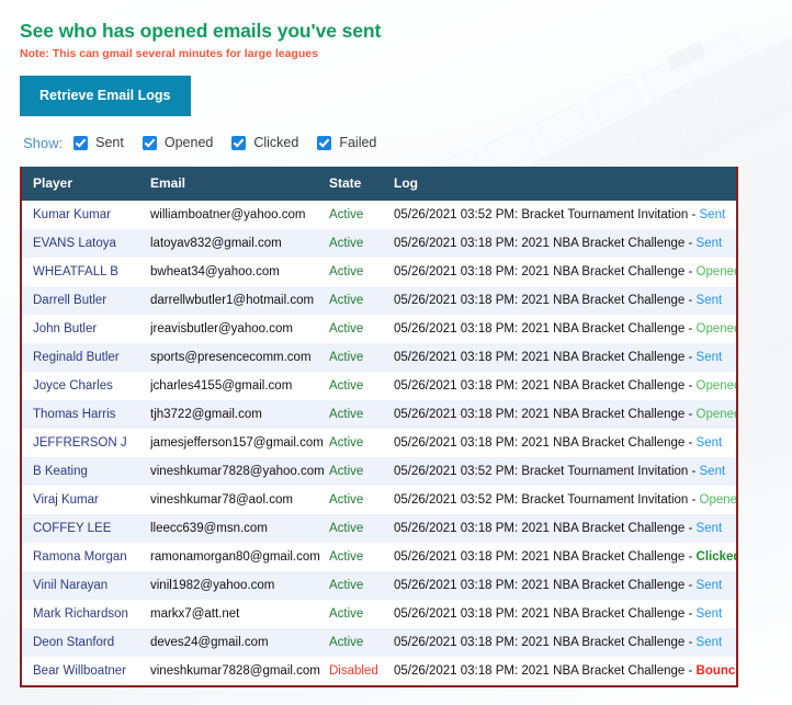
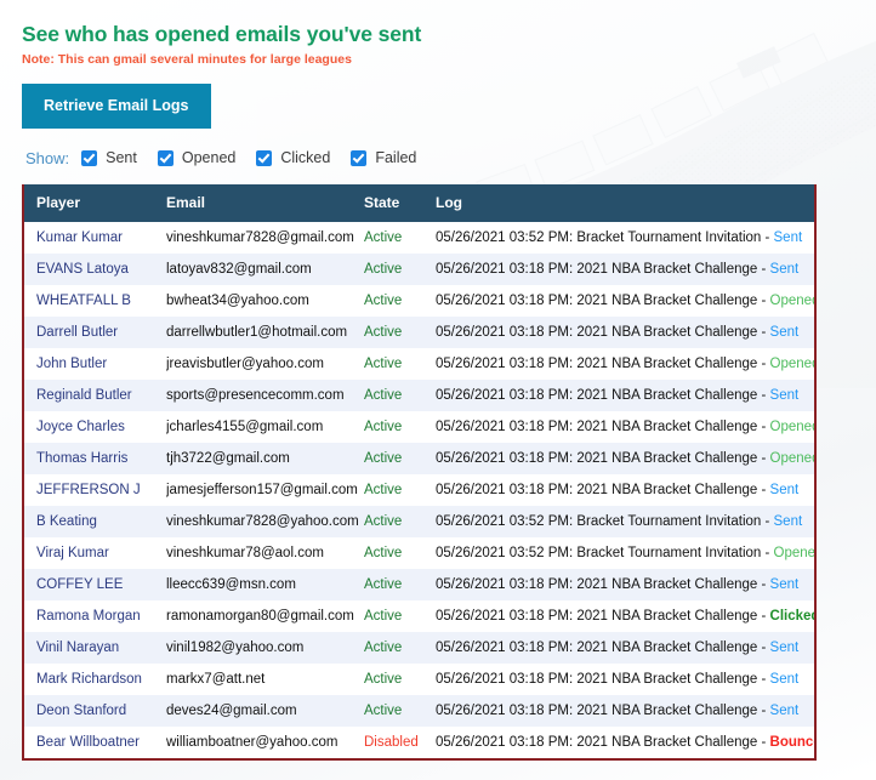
  See who has opened emails you've sent
  Note: This can gmail several minutes for large leagues
  Retrieve Email Logs
  Show:
  Sent
  Opened
  Clicked
  Failed
  Player	Email	State	Log
- Kumar Kumar	williamboatner@yahoo.com	Active	05/26/2021 03:52 PM: Bracket Tournament Invitation - Sent
+ Kumar Kumar	vineshkumar7828@gmail.com	Active	05/26/2021 03:52 PM: Bracket Tournament Invitation - Sent
  EVANS Latoya	latoyav832@gmail.com	Active	05/26/2021 03:18 PM: 2021 NBA Bracket Challenge - Sent
  WHEATFALL B	bwheat34@yahoo.com	Active	05/26/2021 03:18 PM: 2021 NBA Bracket Challenge - Opene
  Darrell Butler	darrellwbutler1@hotmail.com	Active	05/26/2021 03:18 PM: 2021 NBA Bracket Challenge - Sent
  John Butler	jreavisbutler@yahoo.com	Active	05/26/2021 03:18 PM: 2021 NBA Bracket Challenge - Opene
  Reginald Butler	sports@presencecomm.com	Active	05/26/2021 03:18 PM: 2021 NBA Bracket Challenge - Sent
  Joyce Charles	jcharles4155@gmail.com	Active	05/26/2021 03:18 PM: 2021 NBA Bracket Challenge - Opene
  Thomas Harris	tjh3722@gmail.com	Active	05/26/2021 03:18 PM: 2021 NBA Bracket Challenge - Opene
  JEFFRERSON J	jamesjefferson157@gmail.com	Active	05/26/2021 03:18 PM: 2021 NBA Bracket Challenge - Sent
  B Keating	vineshkumar7828@yahoo.com	Active	05/26/2021 03:52 PM: Bracket Tournament Invitation - Sent
  Viraj Kumar	vineshkumar78@aol.com	Active	05/26/2021 03:52 PM: Bracket Tournament Invitation - Opene
  COFFEY LEE	lleecc639@msn.com	Active	05/26/2021 03:18 PM: 2021 NBA Bracket Challenge - Sent
  Ramona Morgan	ramonamorgan80@gmail.com	Active	05/26/2021 03:18 PM: 2021 NBA Bracket Challenge - Clicke
  Vinil Narayan	vinil1982@yahoo.com	Active	05/26/2021 03:18 PM: 2021 NBA Bracket Challenge - Sent
  Mark Richardson	markx7@att.net	Active	05/26/2021 03:18 PM: 2021 NBA Bracket Challenge - Sent
  Deon Stanford	deves24@gmail.com	Active	05/26/2021 03:18 PM: 2021 NBA Bracket Challenge - Sent
- Bear Willboatner	vineshkumar7828@gmail.com	Disabled	05/26/2021 03:18 PM: 2021 NBA Bracket Challenge - Bounc
+ Bear Willboatner	williamboatner@yahoo.com	Disabled	05/26/2021 03:18 PM: 2021 NBA Bracket Challenge - Bounc
